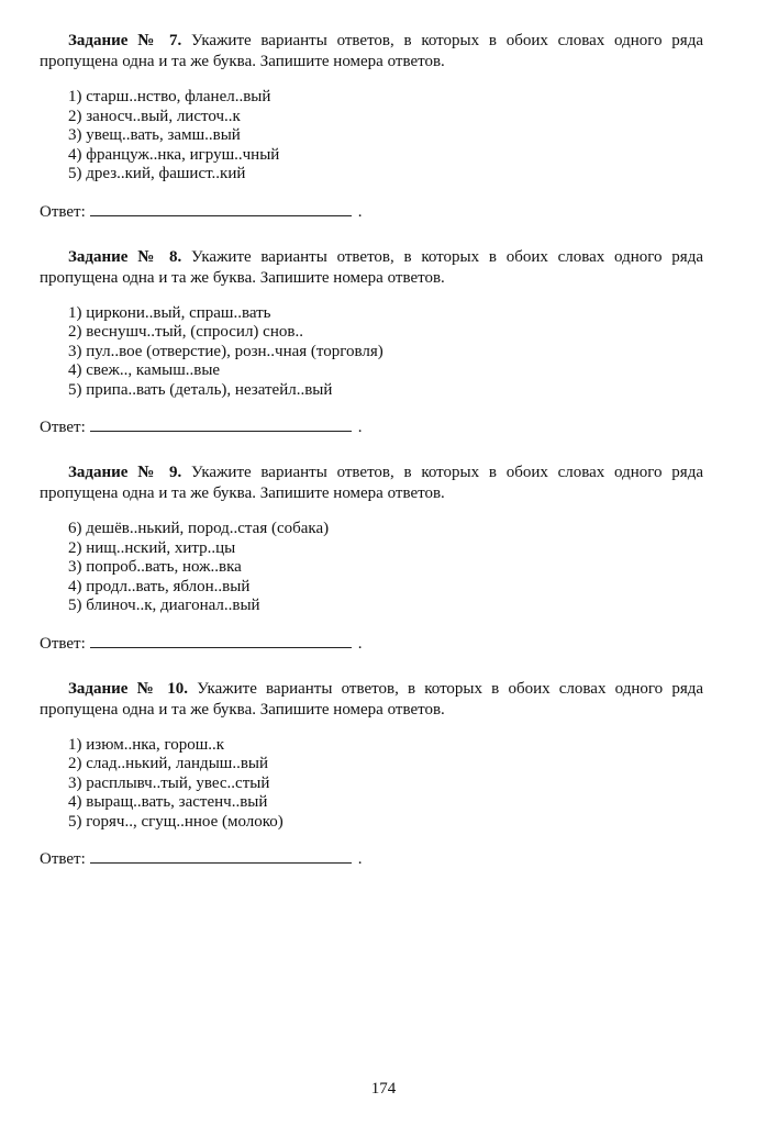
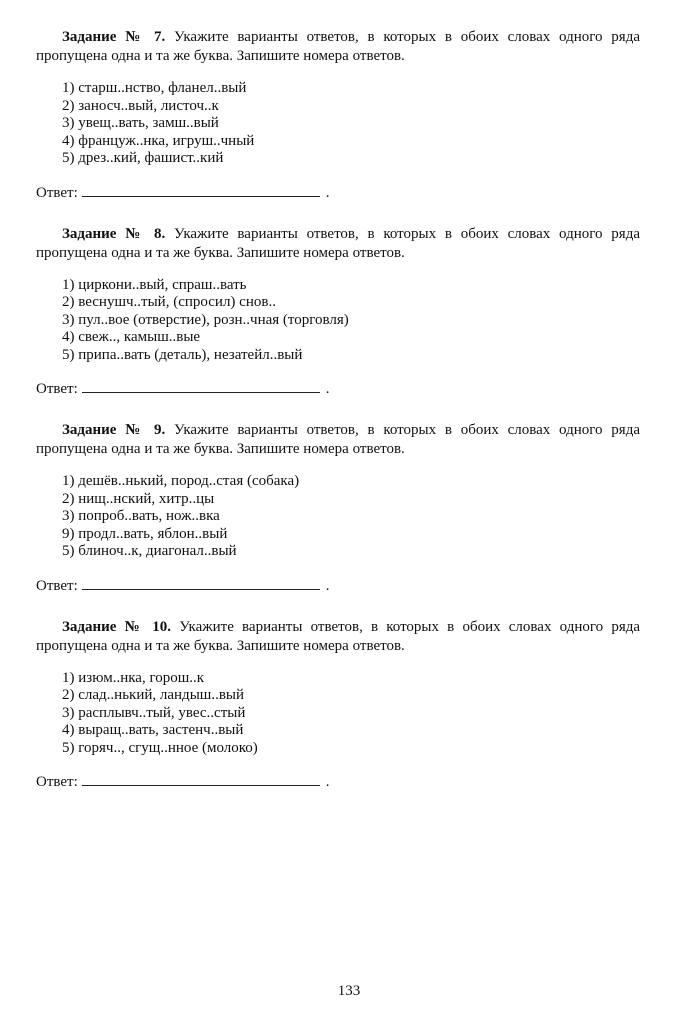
  Задание № 7. Укажите варианты ответов, в которых в обоих словах одного ряда пропущена одна и та же буква. Запишите номера ответов.
  1) старш..нство, фланел..вый
  2) заносч..вый, листоч..к
  3) увещ..вать, замш..вый
  4) француж..нка, игруш..чный
  5) дрез..кий, фашист..кий
  Ответ: .
  Задание № 8. Укажите варианты ответов, в которых в обоих словах одного ряда пропущена одна и та же буква. Запишите номера ответов.
  1) циркони..вый, спраш..вать
  2) веснушч..тый, (спросил) снов..
  3) пул..вое (отверстие), розн..чная (торговля)
  4) свеж.., камыш..вые
  5) припа..вать (деталь), незатейл..вый
  Ответ: .
  Задание № 9. Укажите варианты ответов, в которых в обоих словах одного ряда пропущена одна и та же буква. Запишите номера ответов.
- 6) дешёв..нький, пород..стая (собака)
+ 1) дешёв..нький, пород..стая (собака)
  2) нищ..нский, хитр..цы
  3) попроб..вать, нож..вка
- 4) продл..вать, яблон..вый
+ 9) продл..вать, яблон..вый
  5) блиноч..к, диагонал..вый
  Ответ: .
  Задание № 10. Укажите варианты ответов, в которых в обоих словах одного ряда пропущена одна и та же буква. Запишите номера ответов.
  1) изюм..нка, горош..к
  2) слад..нький, ландыш..вый
  3) расплывч..тый, увес..стый
  4) выращ..вать, застенч..вый
  5) горяч.., сгущ..нное (молоко)
  Ответ: .
- 174
+ 133
